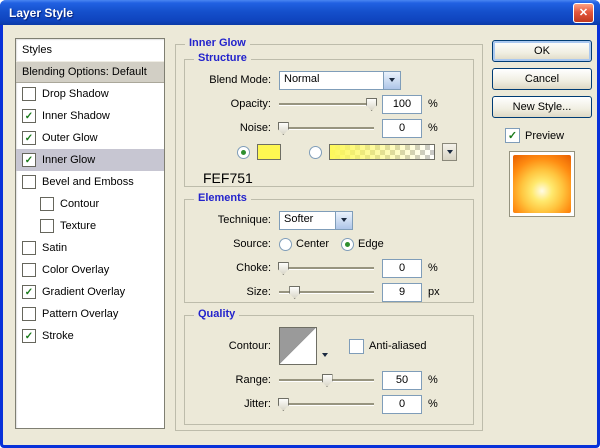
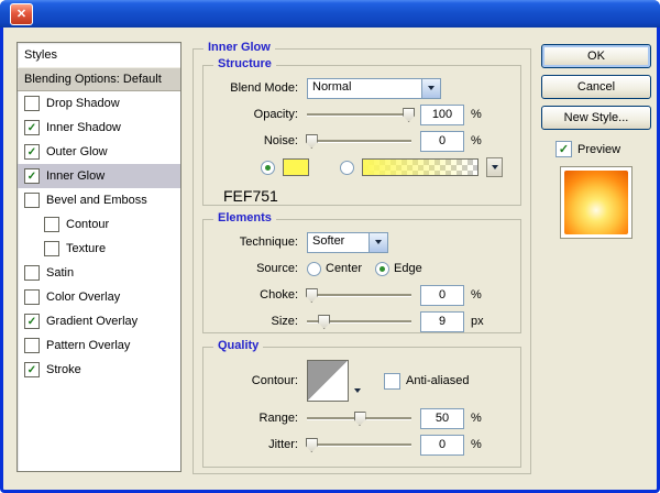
- Layer Style
  ✕
  Styles
  Blending Options: Default
  Drop Shadow
  Inner Shadow
  Outer Glow
  Inner Glow
  Bevel and Emboss
  Contour
  Texture
  Satin
  Color Overlay
  Gradient Overlay
  Pattern Overlay
  Stroke
  Inner Glow
  Structure
  Blend Mode:
  Normal
  Opacity:
  100
  %
  Noise:
  0
  %
  FEF751
  Elements
  Technique:
  Softer
  Source:
  Center
  Edge
  Choke:
  0
  %
  Size:
  9
  px
  Quality
  Contour:
  Anti-aliased
  Range:
  50
  %
  Jitter:
  0
  %
  OK
  Cancel
  New Style...
  Preview
